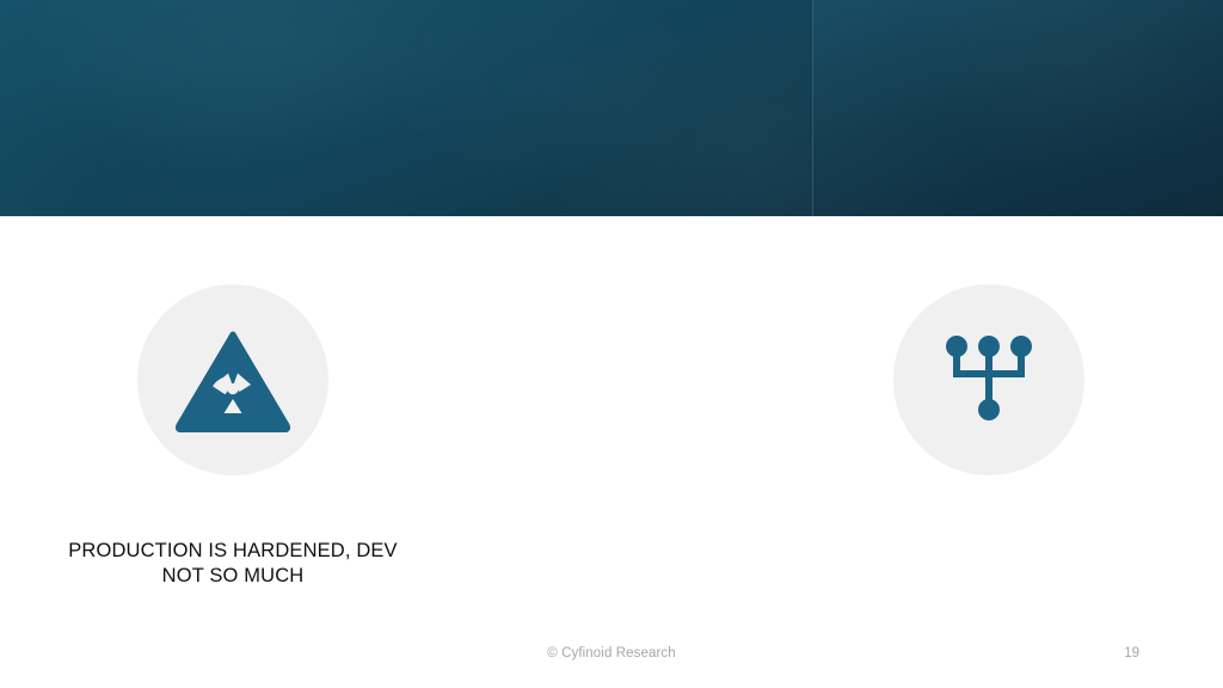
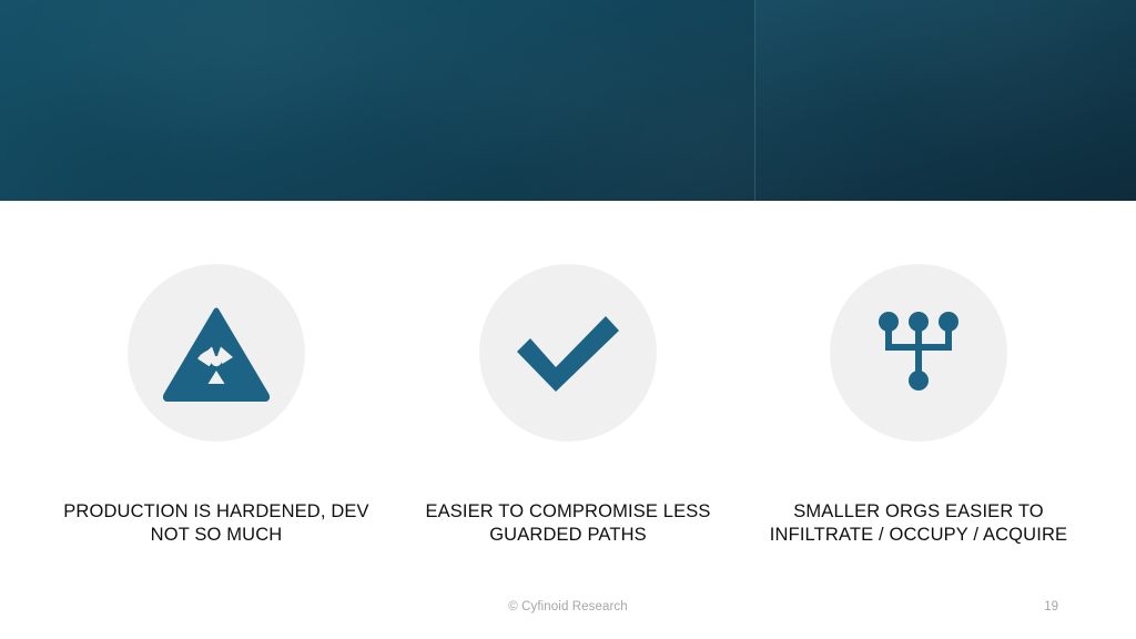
  PRODUCTION IS HARDENED, DEV NOT SO MUCH
+ EASIER TO COMPROMISE LESS GUARDED PATHS
+ SMALLER ORGS EASIER TO INFILTRATE / OCCUPY / ACQUIRE
  © Cyfinoid Research
  19
